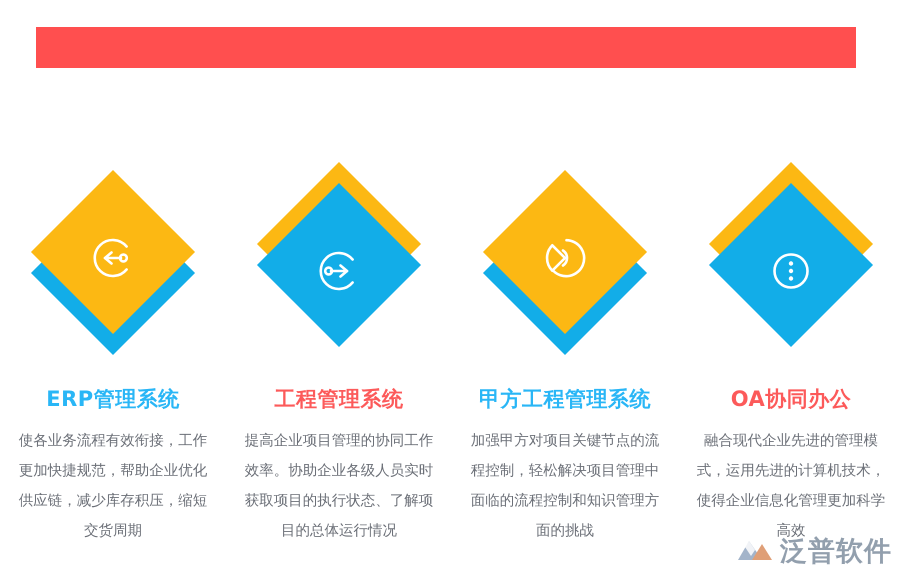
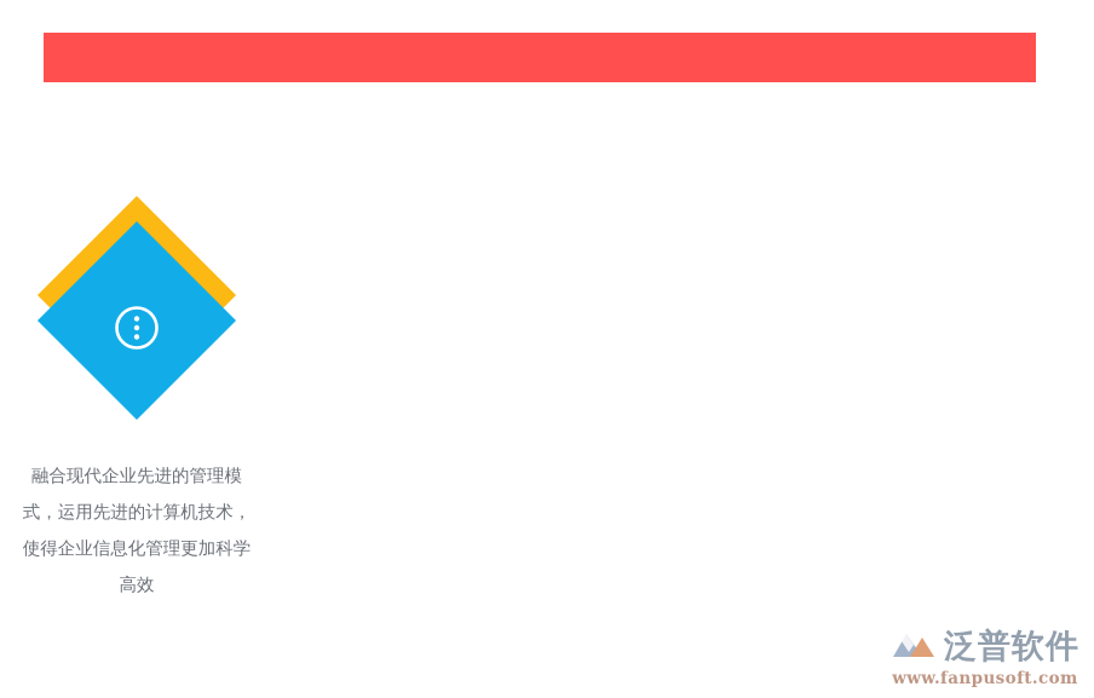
- ERP管理系统
- 使各业务流程有效衔接，工作更加快捷规范，帮助企业优化供应链，减少库存积压，缩短交货周期
- 工程管理系统
- 提高企业项目管理的协同工作效率。协助企业各级人员实时获取项目的执行状态、了解项目的总体运行情况
- 甲方工程管理系统
- 加强甲方对项目关键节点的流程控制，轻松解决项目管理中面临的流程控制和知识管理方面的挑战
- OA协同办公
  融合现代企业先进的管理模式，运用先进的计算机技术，使得企业信息化管理更加科学高效
  泛普软件
+ www.fanpusoft.com
